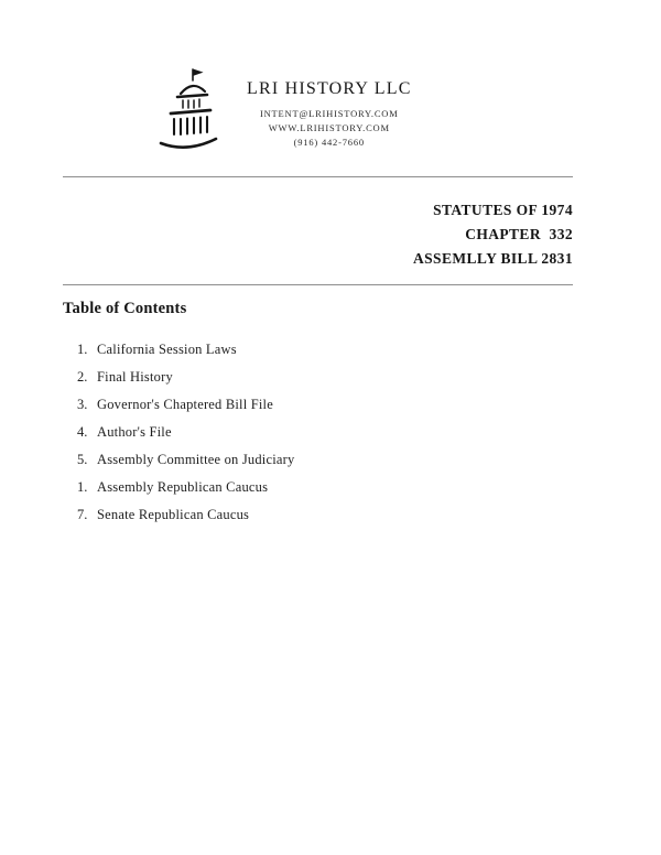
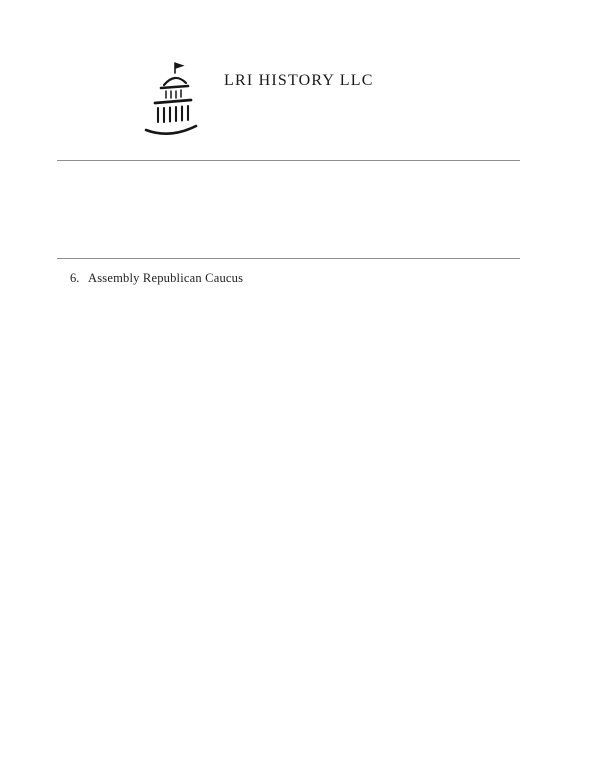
  LRI HISTORY LLC
- INTENT@LRIHISTORY.COM
- WWW.LRIHISTORY.COM
- (916) 442-7660
- STATUTES OF 1974
- CHAPTER 332
- ASSEMLLY BILL 2831
- Table of Contents
- 1. California Session Laws
- 2. Final History
- 3. Governor's Chaptered Bill File
- 4. Author's File
- 5. Assembly Committee on Judiciary
- 1. Assembly Republican Caucus
+ 6. Assembly Republican Caucus
- 7. Senate Republican Caucus
